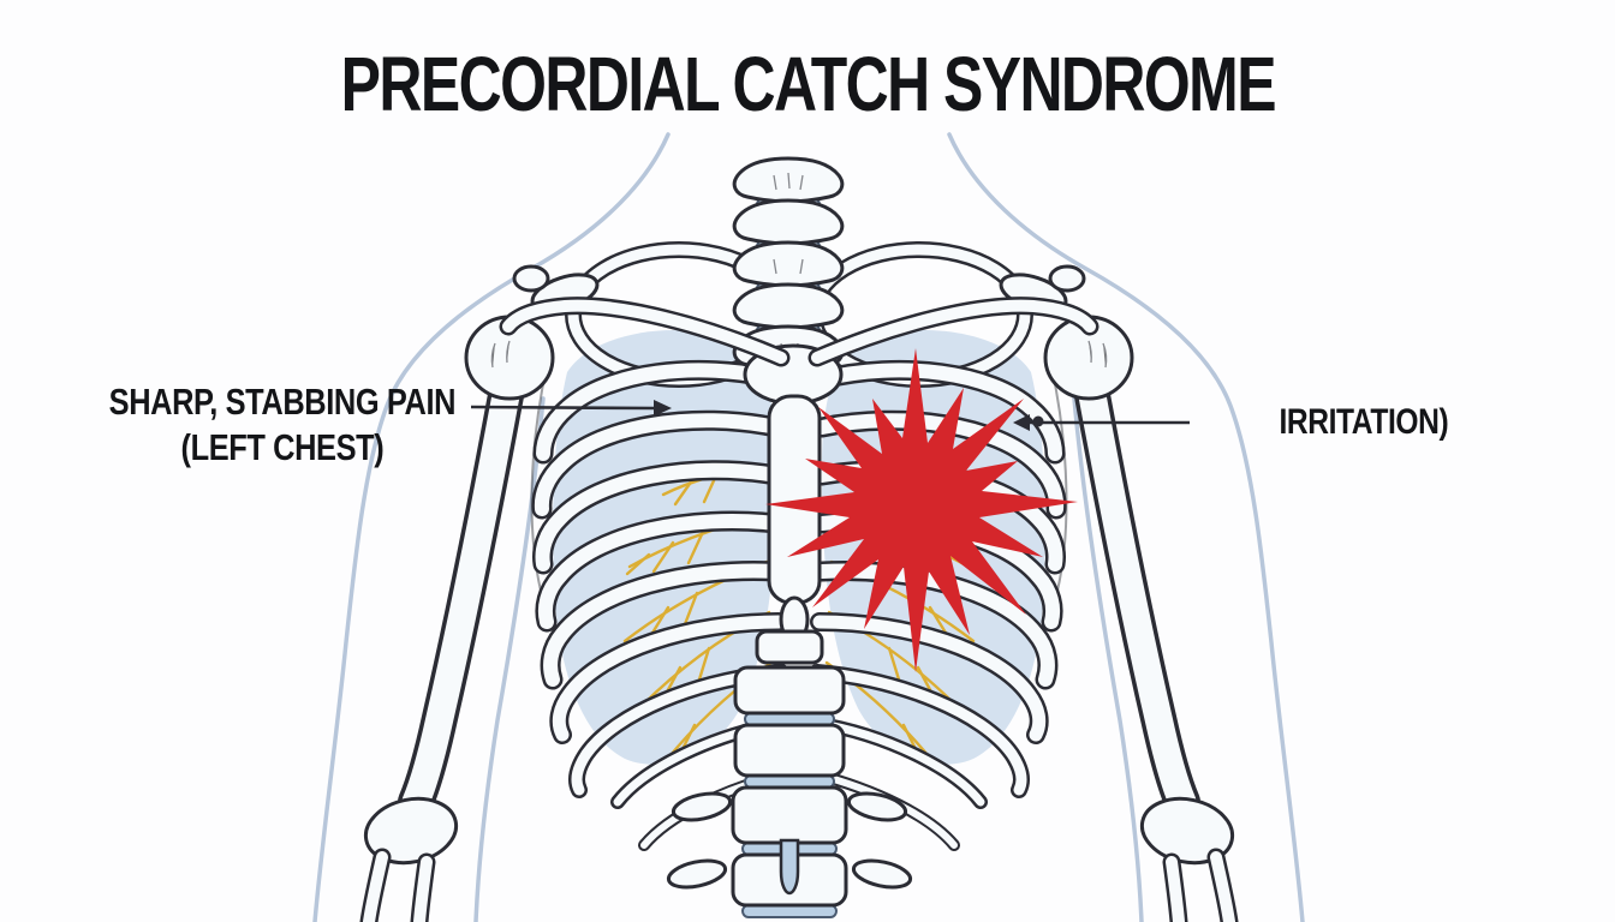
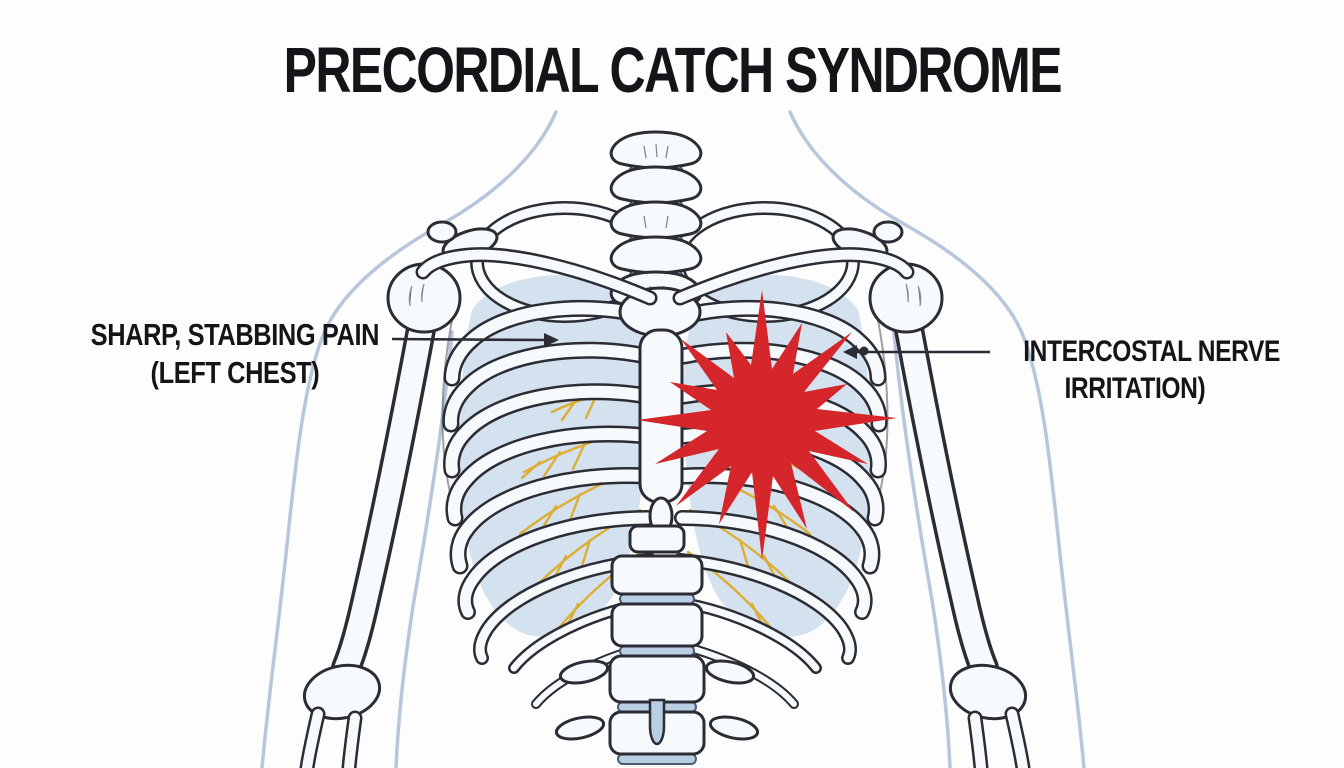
  PRECORDIAL CATCH SYNDROME
  SHARP, STABBING PAIN
  (LEFT CHEST)
+ INTERCOSTAL NERVE
  IRRITATION)
